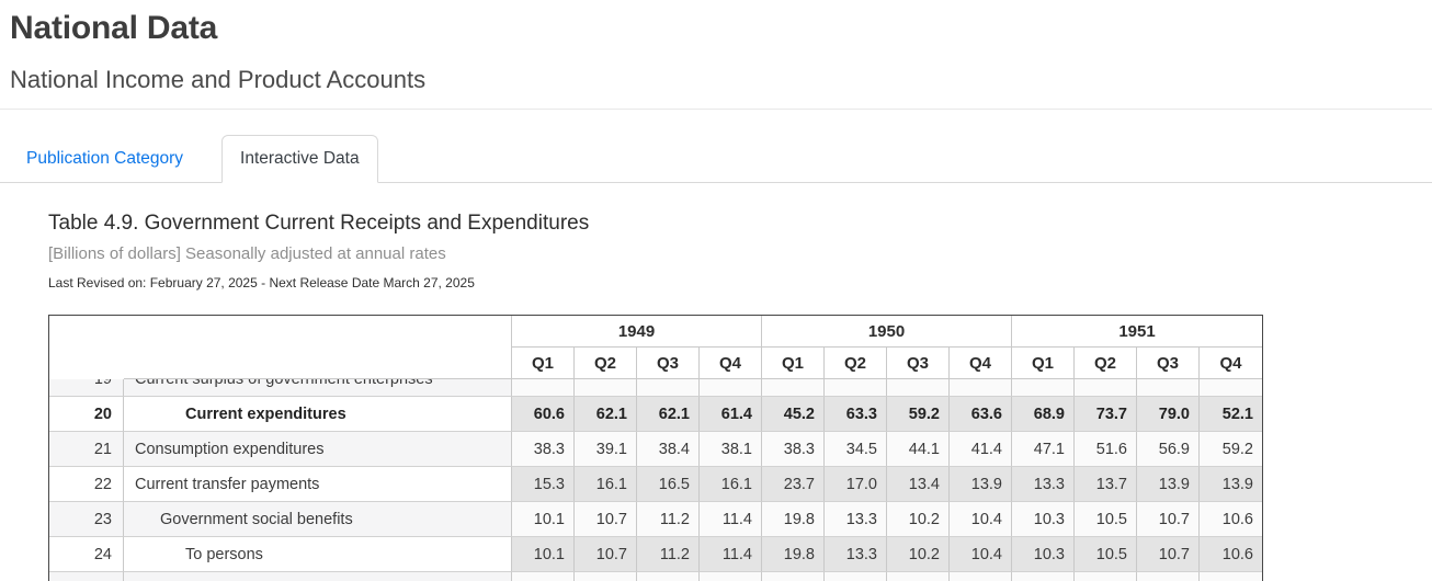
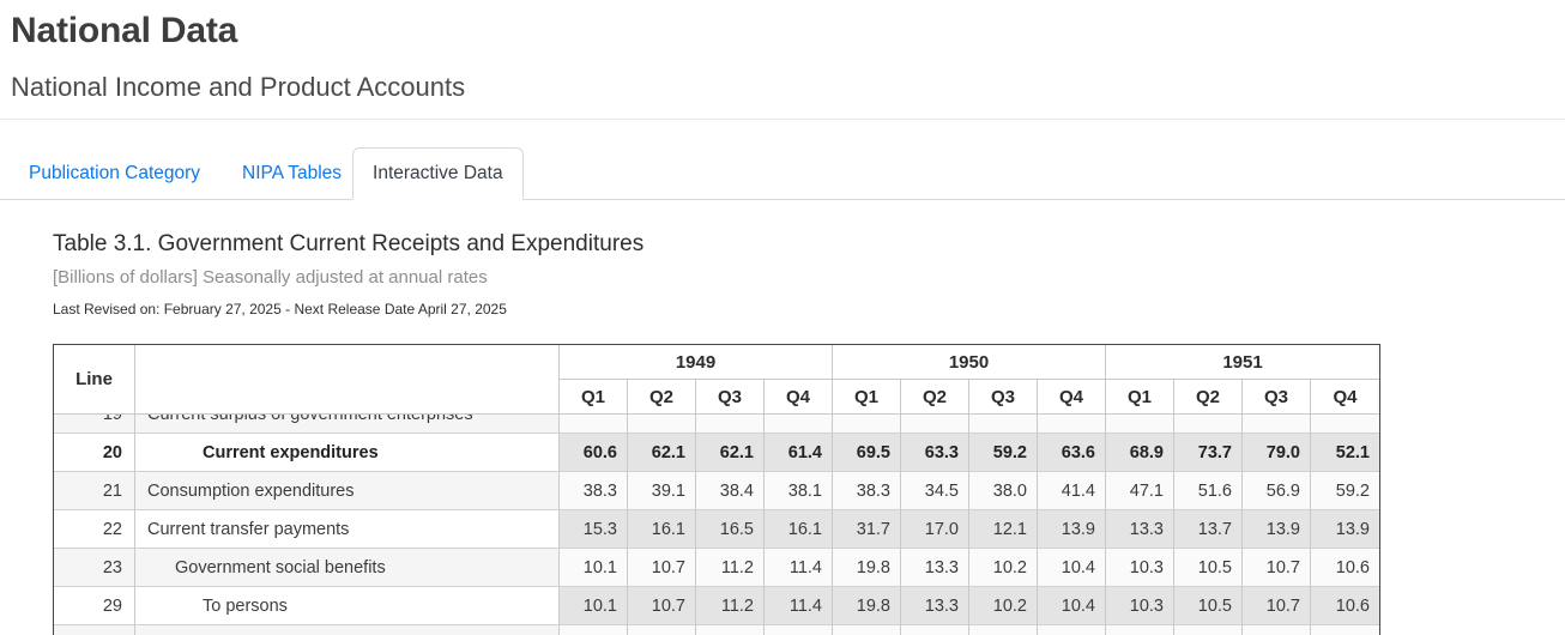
  National Data
  National Income and Product Accounts
  Publication Category
+ NIPA Tables
  Interactive Data
- Table 4.9. Government Current Receipts and Expenditures
+ Table 3.1. Government Current Receipts and Expenditures
  [Billions of dollars] Seasonally adjusted at annual rates
- Last Revised on: February 27, 2025 - Next Release Date March 27, 2025
+ Last Revised on: February 27, 2025 - Next Release Date April 27, 2025
+ Line
  1949
  1950
  1951
  Q1
  Q2
  Q3
  Q4
  Q1
  Q2
  Q3
  Q4
  Q1
  Q2
  Q3
  Q4
  19
  Current surplus of government enterprises
  20
  Current expenditures
  60.6
  62.1
  62.1
  61.4
- 45.2
+ 69.5
  63.3
  59.2
  63.6
  68.9
  73.7
  79.0
  52.1
  21
  Consumption expenditures
  38.3
  39.1
  38.4
  38.1
  38.3
  34.5
- 44.1
+ 38.0
  41.4
  47.1
  51.6
  56.9
  59.2
  22
  Current transfer payments
  15.3
  16.1
  16.5
  16.1
- 23.7
+ 31.7
  17.0
- 13.4
+ 12.1
  13.9
  13.3
  13.7
  13.9
  13.9
  23
  Government social benefits
  10.1
  10.7
  11.2
  11.4
  19.8
  13.3
  10.2
  10.4
  10.3
  10.5
  10.7
  10.6
- 24
+ 29
  To persons
  10.1
  10.7
  11.2
  11.4
  19.8
  13.3
  10.2
  10.4
  10.3
  10.5
  10.7
  10.6
